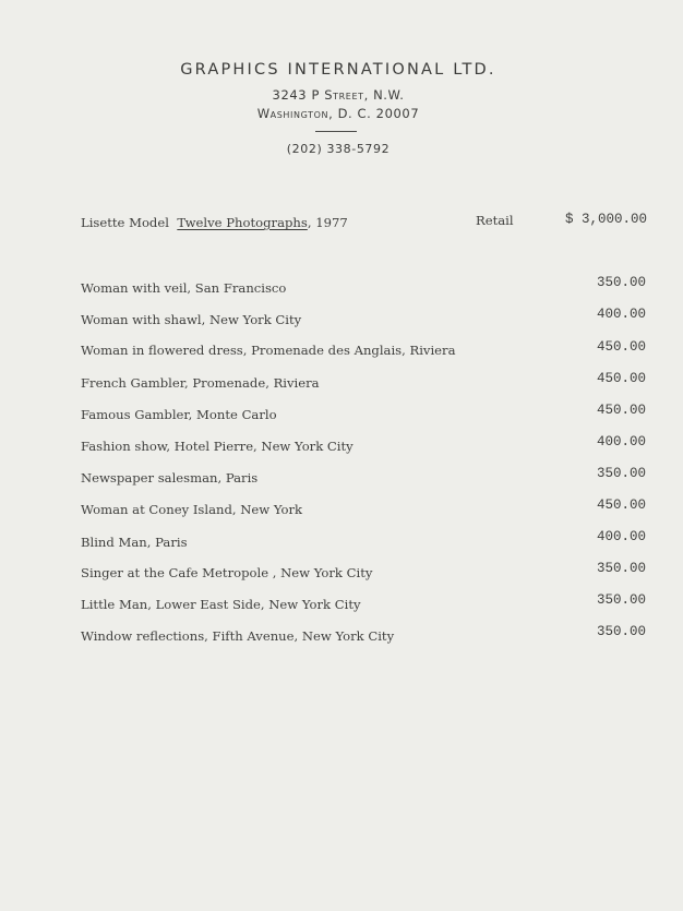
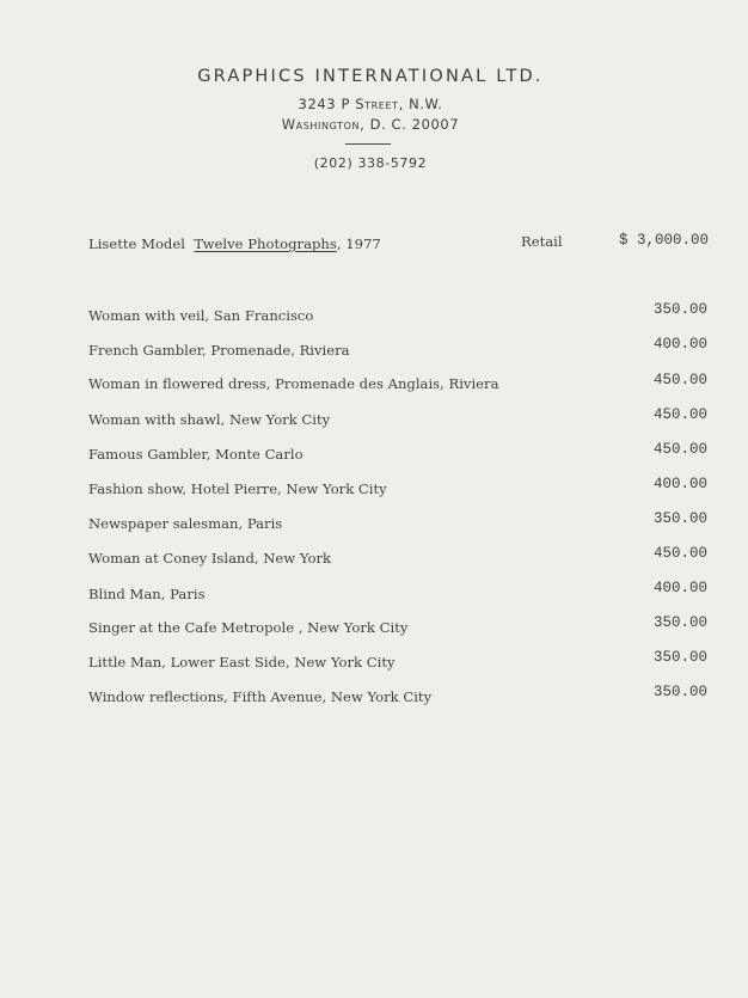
  GRAPHICS INTERNATIONAL LTD.
  3243 P Street, N.W.
  Washington, D. C. 20007
  (202) 338-5792
  Lisette Model Twelve Photographs, 1977
  Retail
  $ 3,000.00
  Woman with veil, San Francisco
  350.00
- Woman with shawl, New York City
+ French Gambler, Promenade, Riviera
  400.00
  Woman in flowered dress, Promenade des Anglais, Riviera
  450.00
- French Gambler, Promenade, Riviera
+ Woman with shawl, New York City
  450.00
  Famous Gambler, Monte Carlo
  450.00
  Fashion show, Hotel Pierre, New York City
  400.00
  Newspaper salesman, Paris
  350.00
  Woman at Coney Island, New York
  450.00
  Blind Man, Paris
  400.00
  Singer at the Cafe Metropole , New York City
  350.00
  Little Man, Lower East Side, New York City
  350.00
  Window reflections, Fifth Avenue, New York City
  350.00
